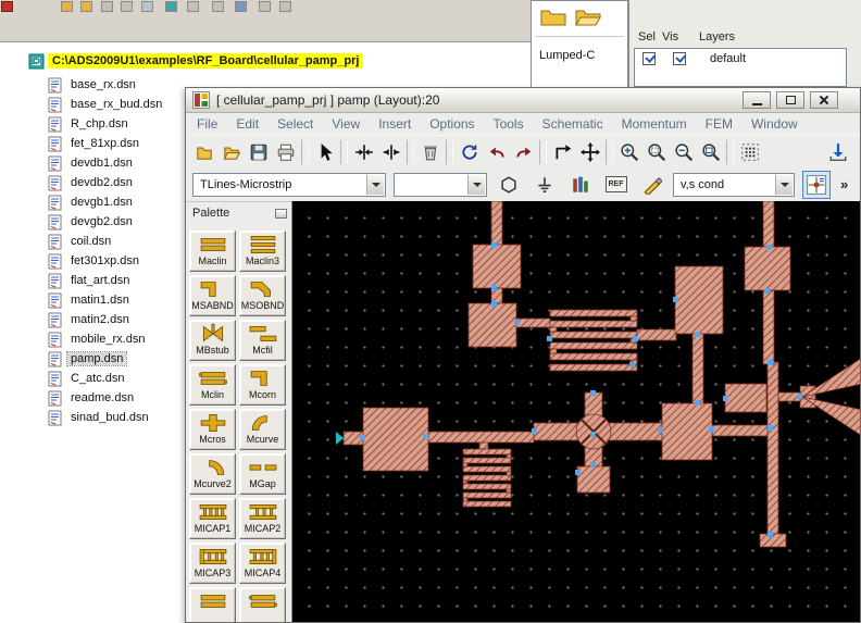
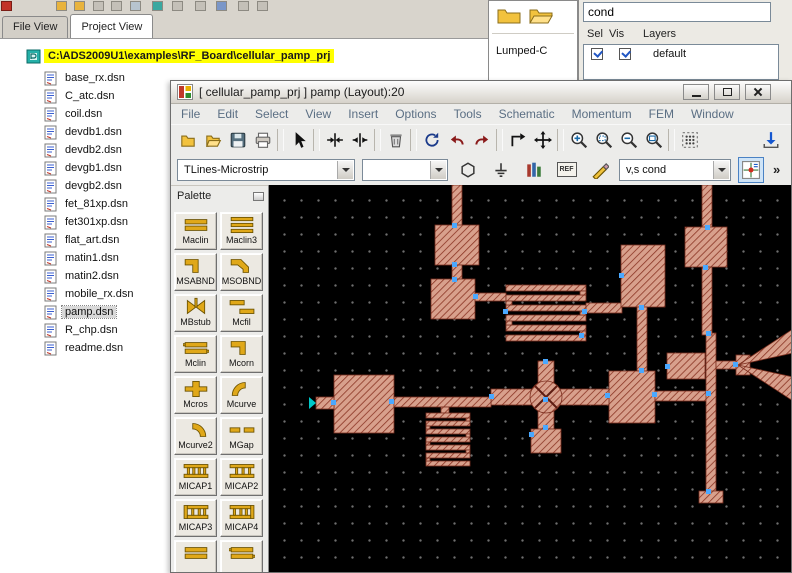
+ File View
+ Project View
  C:\ADS2009U1\examples\RF_Board\cellular_pamp_prj
  base_rx.dsn
- base_rx_bud.dsn
- R_chp.dsn
+ C_atc.dsn
- fet_81xp.dsn
+ coil.dsn
  devdb1.dsn
  devdb2.dsn
  devgb1.dsn
  devgb2.dsn
- coil.dsn
+ fet_81xp.dsn
  fet301xp.dsn
  flat_art.dsn
  matin1.dsn
  matin2.dsn
  mobile_rx.dsn
  pamp.dsn
- C_atc.dsn
+ R_chp.dsn
  readme.dsn
- sinad_bud.dsn
  Lumped-C
+ cond
  Sel
  Vis
  Layers
  default
  [ cellular_pamp_prj ] pamp (Layout):20
  File
  Edit
  Select
  View
  Insert
  Options
  Tools
  Schematic
  Momentum
  FEM
  Window
  TLines-Microstrip
  v,s cond
  »
  Palette
  Maclin
  Maclin3
  MSABND
  MSOBND
  MBstub
  Mcfil
  Mclin
  Mcorn
  Mcros
  Mcurve
  Mcurve2
  MGap
  MICAP1
  MICAP2
  MICAP3
  MICAP4
